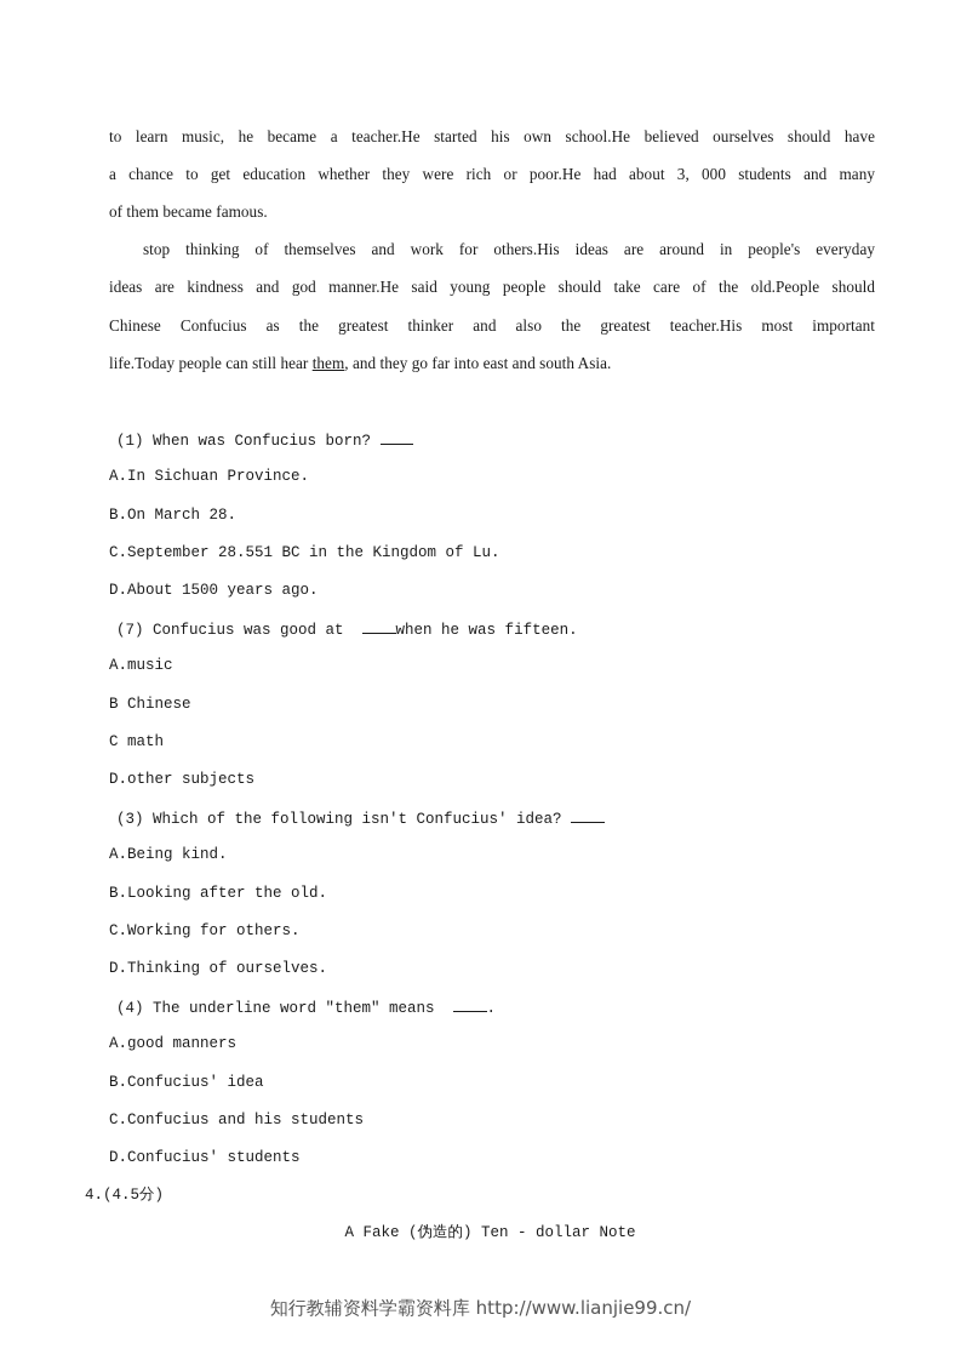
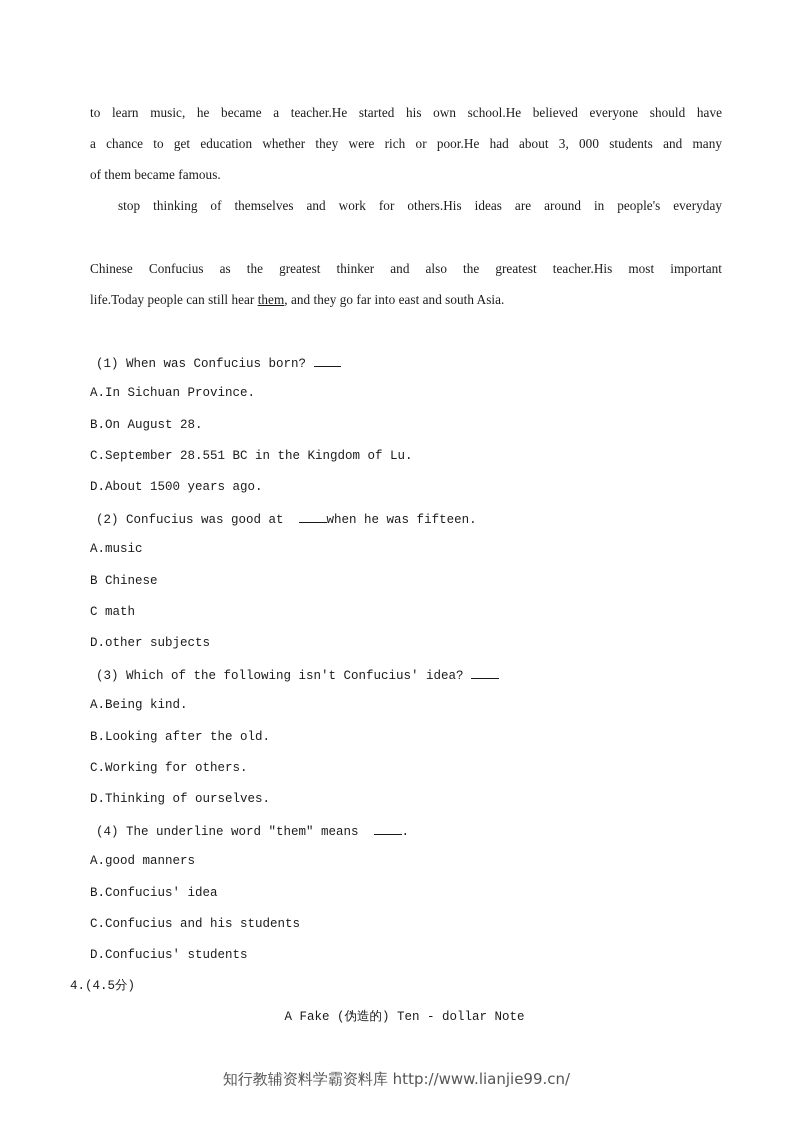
- to learn music, he became a teacher.He started his own school.He believed ourselves should have
+ to learn music, he became a teacher.He started his own school.He believed everyone should have
  a chance to get education whether they were rich or poor.He had about 3, 000 students and many
  of them became famous.
  stop thinking of themselves and work for others.His ideas are around in people's everyday
- ideas are kindness and god manner.He said young people should take care of the old.People should
  Chinese Confucius as the greatest thinker and also the greatest teacher.His most important
  life.Today people can still hear them, and they go far into east and south Asia.
  (1) When was Confucius born?
  A.In Sichuan Province.
- B.On March 28.
+ B.On August 28.
  C.September 28.551 BC in the Kingdom of Lu.
  D.About 1500 years ago.
- (7) Confucius was good at when he was fifteen.
+ (2) Confucius was good at when he was fifteen.
  A.music
  B Chinese
  C math
  D.other subjects
  (3) Which of the following isn't Confucius' idea?
  A.Being kind.
  B.Looking after the old.
  C.Working for others.
  D.Thinking of ourselves.
  (4) The underline word "them" means .
  A.good manners
  B.Confucius' idea
  C.Confucius and his students
  D.Confucius' students
  4.(4.5分)
  A Fake (伪造的) Ten - dollar Note
  知行教辅资料学霸资料库 http://www.lianjie99.cn/
